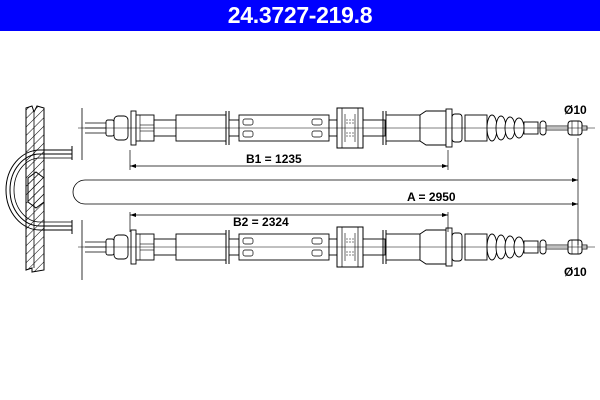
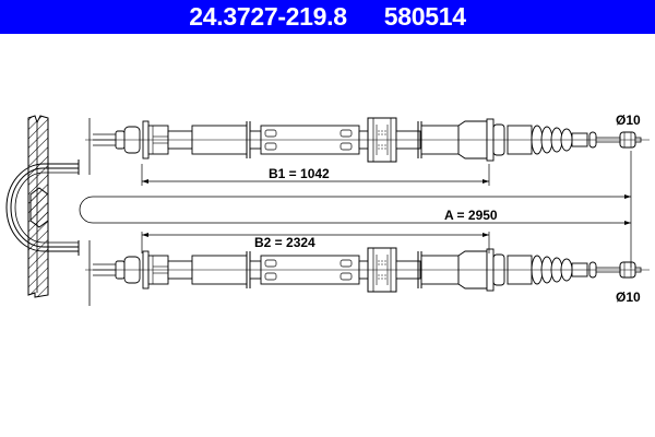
  24.3727-219.8
+ 580514
- B1 = 1235
+ B1 = 1042
  A = 2950
  B2 = 2324
  Ø10
  Ø10
